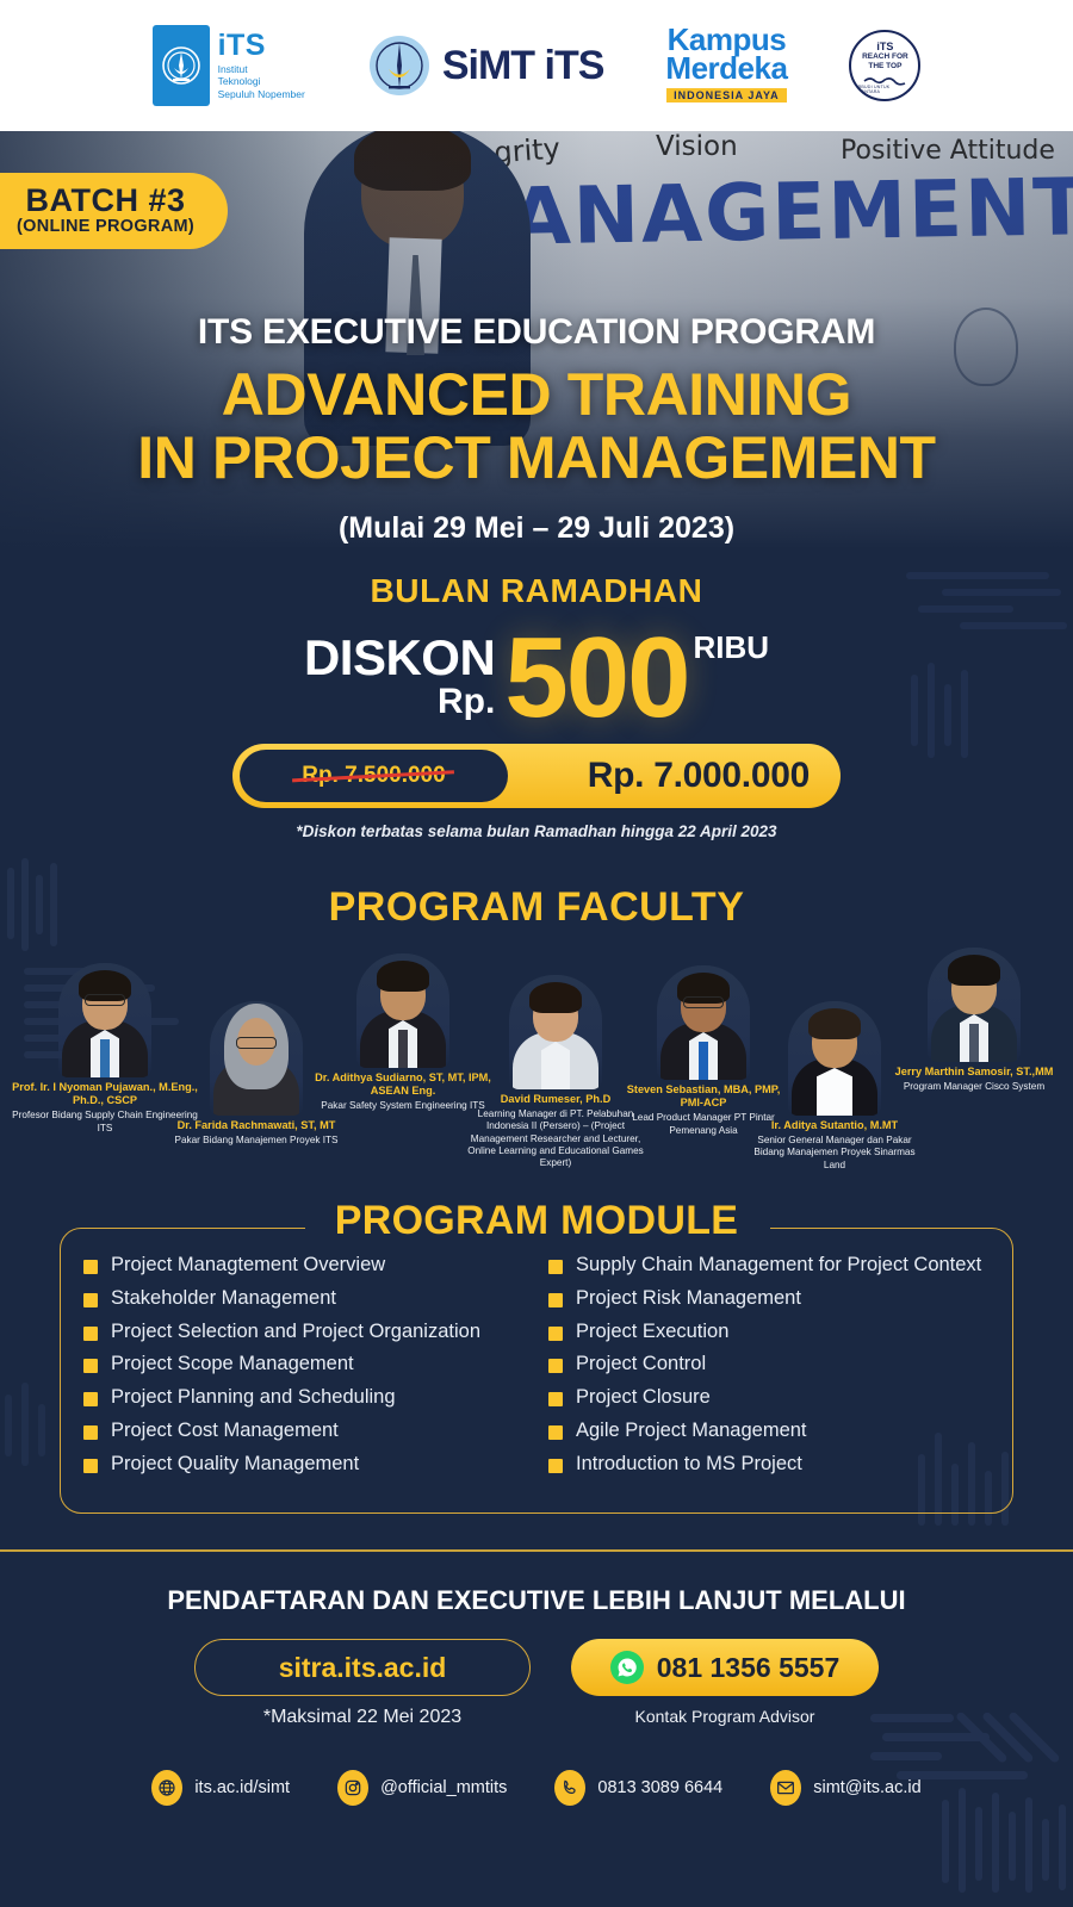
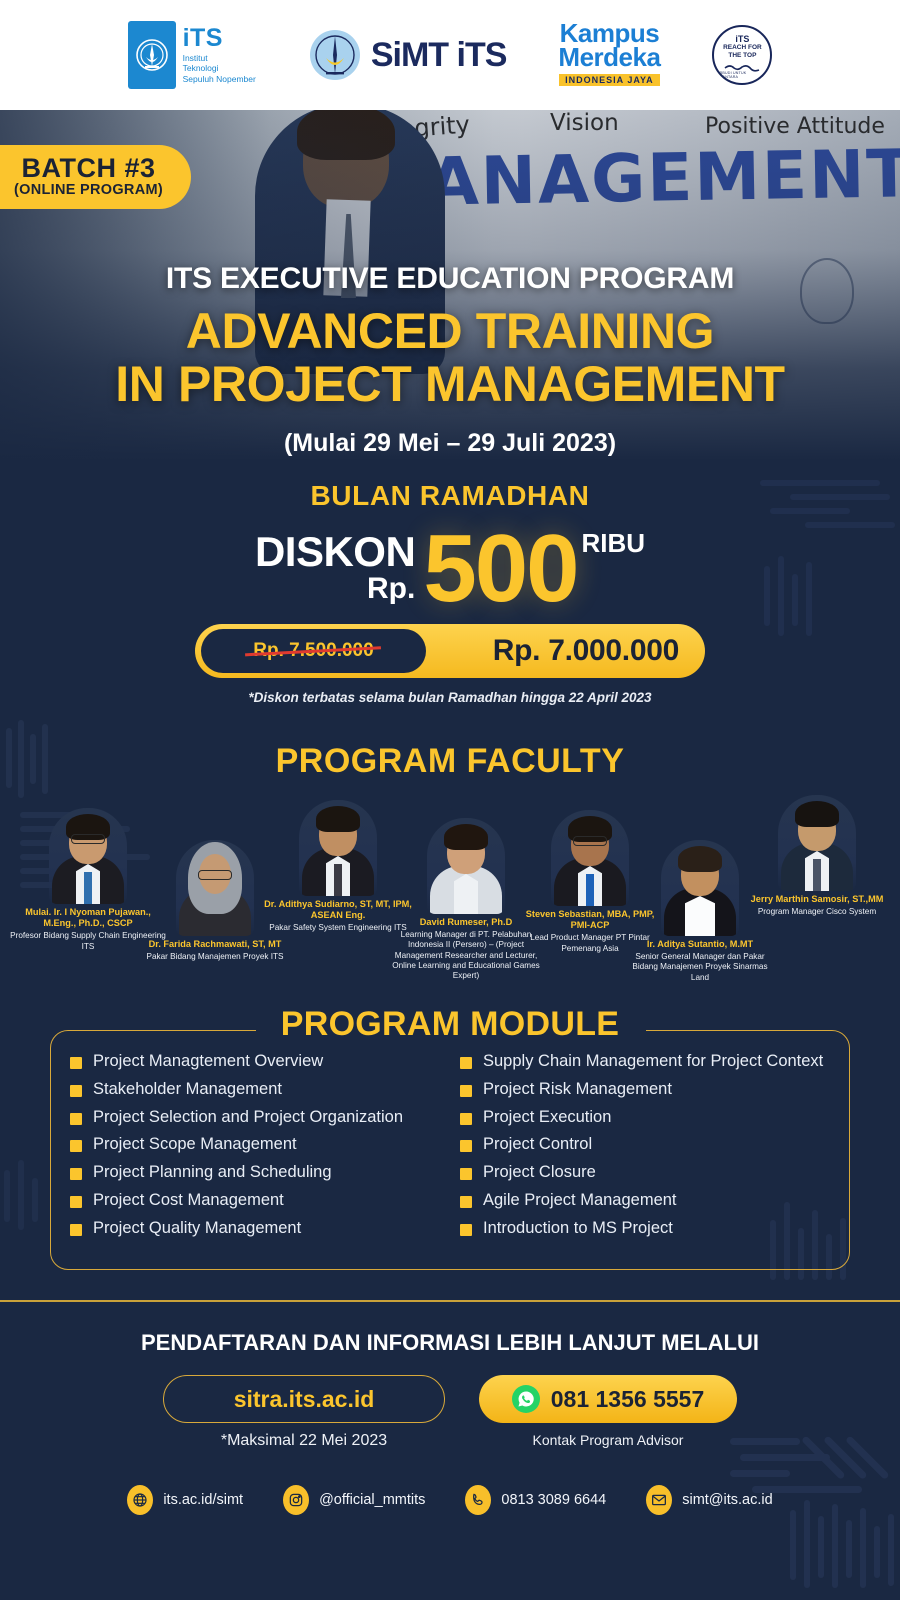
  iTS
  Institut
  Teknologi
  Sepuluh Nopember
  SiMT iTS
  Kampus
  Merdeka
  INDONESIA JAYA
  iTS
  BATCH #3
  (ONLINE PROGRAM)
  ITS EXECUTIVE EDUCATION PROGRAM
  ADVANCED TRAINING
  IN PROJECT MANAGEMENT
  (Mulai 29 Mei – 29 Juli 2023)
  BULAN RAMADHAN
  DISKON
  Rp.
  500
  RIBU
  Rp. 7.500.000
  Rp. 7.000.000
  *Diskon terbatas selama bulan Ramadhan hingga 22 April 2023
  PROGRAM FACULTY
- Prof. Ir. I Nyoman Pujawan., M.Eng., Ph.D., CSCP
+ Mulai. Ir. I Nyoman Pujawan., M.Eng., Ph.D., CSCP
  Profesor Bidang Supply Chain Engineering ITS
  Dr. Farida Rachmawati, ST, MT
  Pakar Bidang Manajemen Proyek ITS
  Dr. Adithya Sudiarno, ST, MT, IPM, ASEAN Eng.
  Pakar Safety System Engineering ITS
  David Rumeser, Ph.D
  Learning Manager di PT. Pelabuhan Indonesia II (Persero) – (Project Management Researcher and Lecturer, Online Learning and Educational Games Expert)
  Steven Sebastian, MBA, PMP, PMI-ACP
  Lead Product Manager PT Pintar Pemenang Asia
  Ir. Aditya Sutantio, M.MT
  Senior General Manager dan Pakar Bidang Manajemen Proyek Sinarmas Land
  Jerry Marthin Samosir, ST.,MM
  Program Manager Cisco System
  PROGRAM MODULE
  Project Managtement Overview
  Stakeholder Management
  Project Selection and Project Organization
  Project Scope Management
  Project Planning and Scheduling
  Project Cost Management
  Project Quality Management
  Supply Chain Management for Project Context
  Project Risk Management
  Project Execution
  Project Control
  Project Closure
  Agile Project Management
  Introduction to MS Project
- PENDAFTARAN DAN EXECUTIVE LEBIH LANJUT MELALUI
+ PENDAFTARAN DAN INFORMASI LEBIH LANJUT MELALUI
  sitra.its.ac.id
  081 1356 5557
  *Maksimal 22 Mei 2023
  Kontak Program Advisor
  its.ac.id/simt
  @official_mmtits
  0813 3089 6644
  simt@its.ac.id
